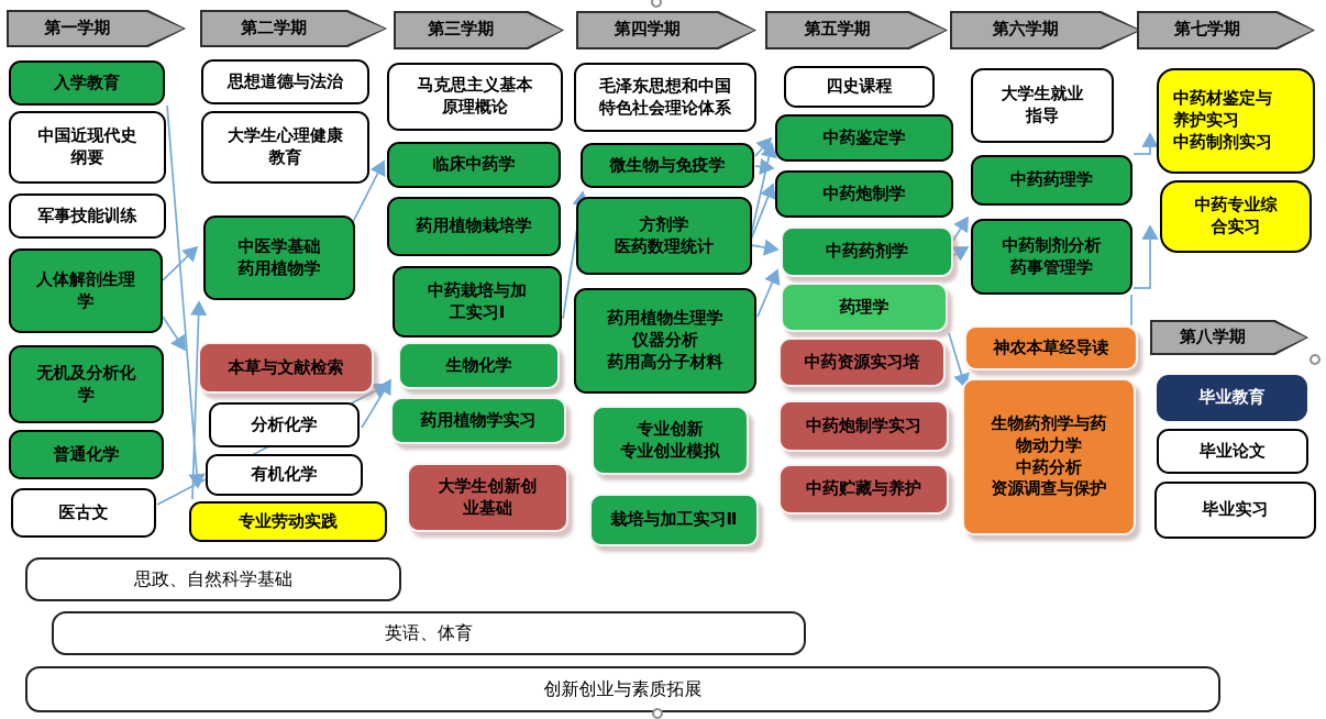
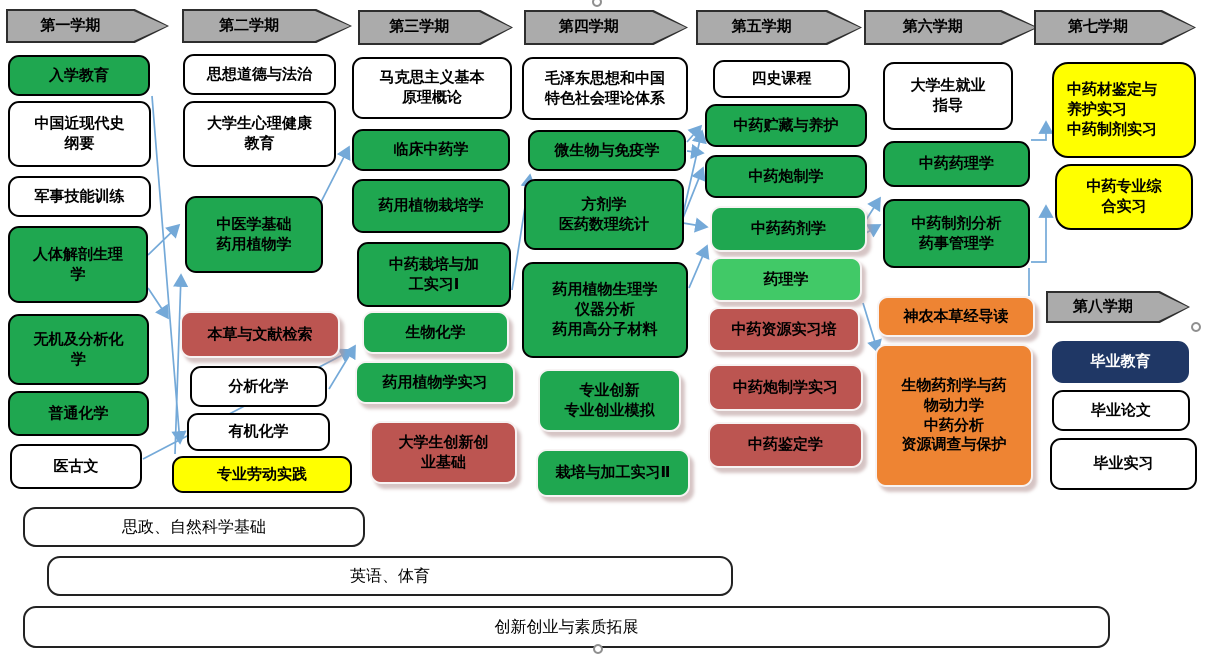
  第一学期
  第二学期
  第三学期
  第四学期
  第五学期
  第六学期
  第七学期
  第八学期
  入学教育
  中国近现代史
  纲要
  军事技能训练
  人体解剖生理
  学
  无机及分析化
  学
  普通化学
  医古文
  思想道德与法治
  大学生心理健康
  教育
  中医学基础
  药用植物学
  本草与文献检索
  分析化学
  有机化学
  专业劳动实践
  马克思主义基本
  原理概论
  临床中药学
  药用植物栽培学
  中药栽培与加
  工实习Ⅰ
  生物化学
  药用植物学实习
  大学生创新创
  业基础
  毛泽东思想和中国
  特色社会理论体系
  微生物与免疫学
  方剂学
  医药数理统计
  药用植物生理学
  仪器分析
  药用高分子材料
  专业创新
  专业创业模拟
  栽培与加工实习Ⅱ
  四史课程
- 中药鉴定学
+ 中药贮藏与养护
  中药炮制学
  中药药剂学
  药理学
  中药资源实习培
  中药炮制学实习
- 中药贮藏与养护
+ 中药鉴定学
  大学生就业
  指导
  中药药理学
  中药制剂分析
  药事管理学
  神农本草经导读
  生物药剂学与药
  物动力学
  中药分析
  资源调查与保护
  中药材鉴定与
  养护实习
  中药制剂实习
  中药专业综
  合实习
  毕业教育
  毕业论文
  毕业实习
  思政、自然科学基础
  英语、体育
  创新创业与素质拓展
